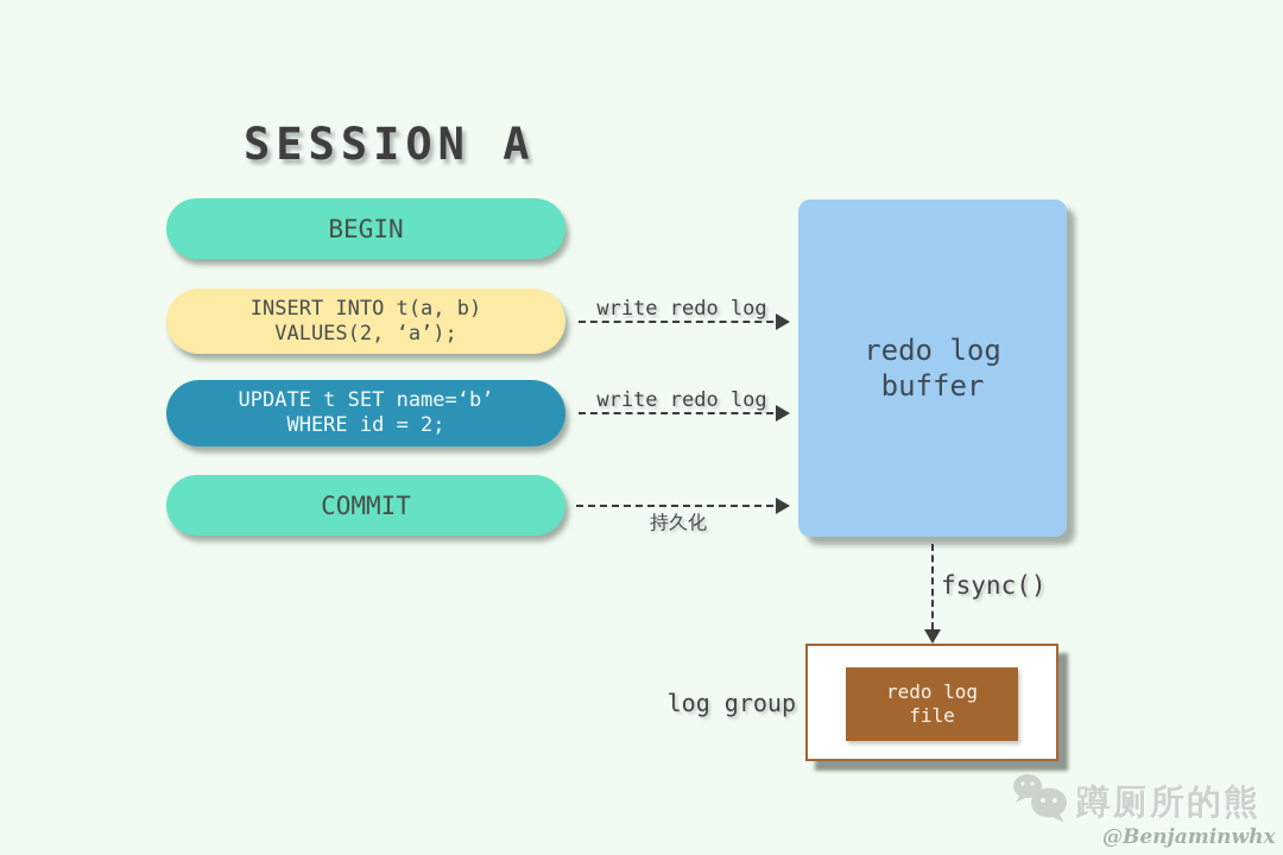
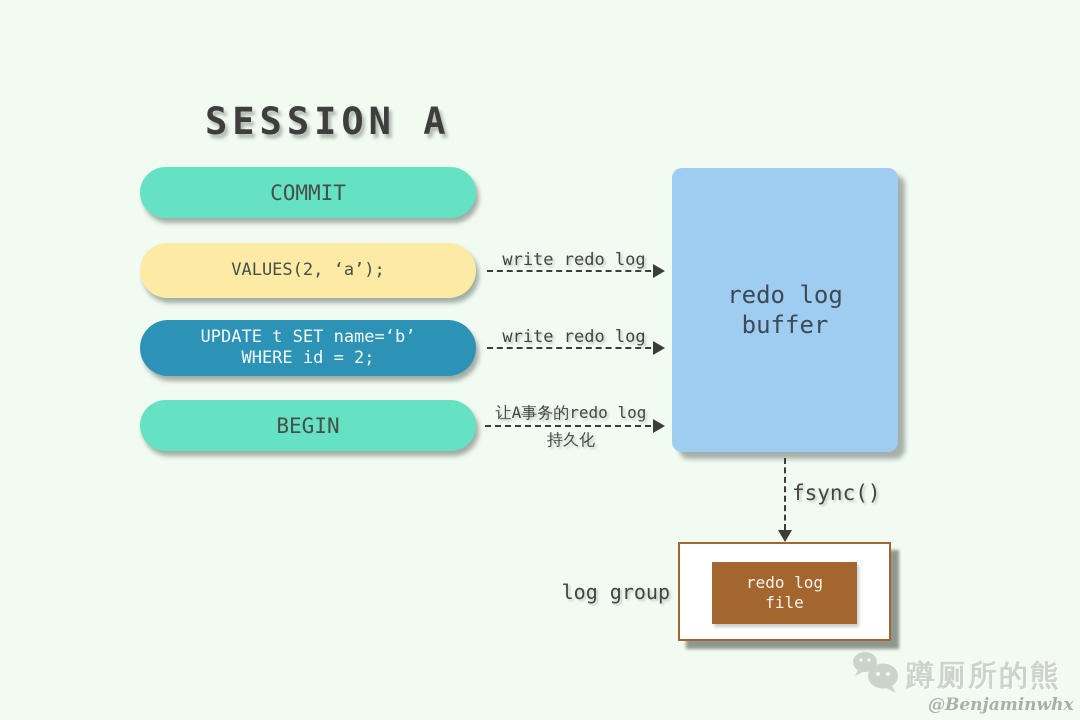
  SESSION A
- BEGIN
+ COMMIT
- INSERT INTO t(a, b)
  VALUES(2, ‘a’);
  UPDATE t SET name=‘b’
  WHERE id = 2;
- COMMIT
+ BEGIN
  write redo log
  write redo log
+ 让A事务的redo log
  持久化
  redo log
  buffer
  fsync()
  log group
  redo log
  file
  蹲厕所的熊
  @Benjaminwhx
